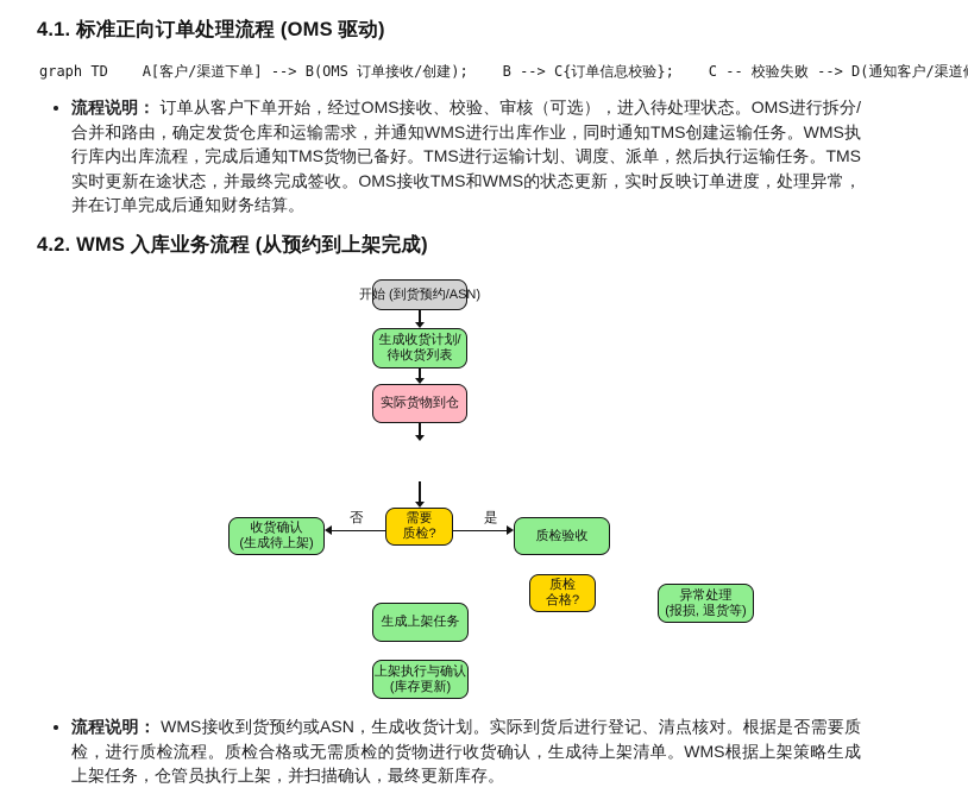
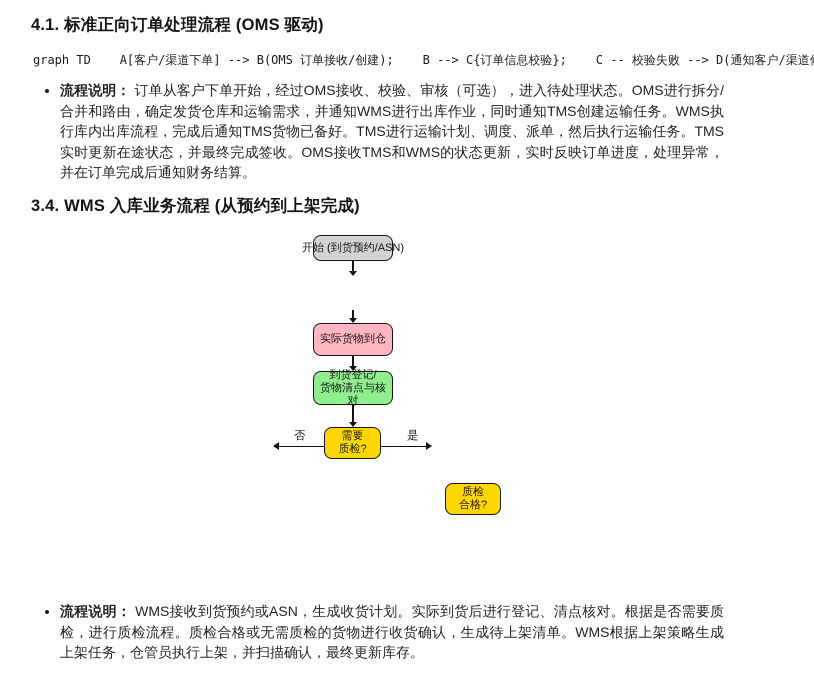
  4.1. 标准正向订单处理流程 (OMS 驱动)
  graph TD A[客户/渠道下单] --> B(OMS 订单接收/创建); B --> C{订单信息校验}; C -- 校验失败 --> D(通知客户/渠道
  流程说明： 订单从客户下单开始，经过OMS接收、校验、审核（可选），进入待处理状态。OMS进行拆分/合并和路由，确定发货仓库和运输需求，并通知WMS进行出库作业，同时通知TMS创建运输任务。WMS执行库内出库流程，完成后通知TMS货物已备好。TMS进行运输计划、调度、派单，然后执行运输任务。TMS实时更新在途状态，并最终完成签收。OMS接收TMS和WMS的状态更新，实时反映订单进度，处理异常，并在订单完成后通知财务结算。
- 4.2. WMS 入库业务流程 (从预约到上架完成)
+ 3.4. WMS 入库业务流程 (从预约到上架完成)
  开始 (到货预约/ASN)
- 生成收货计划/
- 待收货列表
  实际货物到仓
+ 到货登记/
+ 货物清点与核对
  需要
  质检?
- 收货确认
- (生成待上架)
- 质检验收
  质检
  合格?
- 异常处理
- (报损, 退货等)
- 生成上架任务
- 上架执行与确认
- (库存更新)
  否
  是
  流程说明： WMS接收到货预约或ASN，生成收货计划。实际到货后进行登记、清点核对。根据是否需要质检，进行质检流程。质检合格或无需质检的货物进行收货确认，生成待上架清单。WMS根据上架策略生成上架任务，仓管员执行上架，并扫描确认，最终更新库存。
